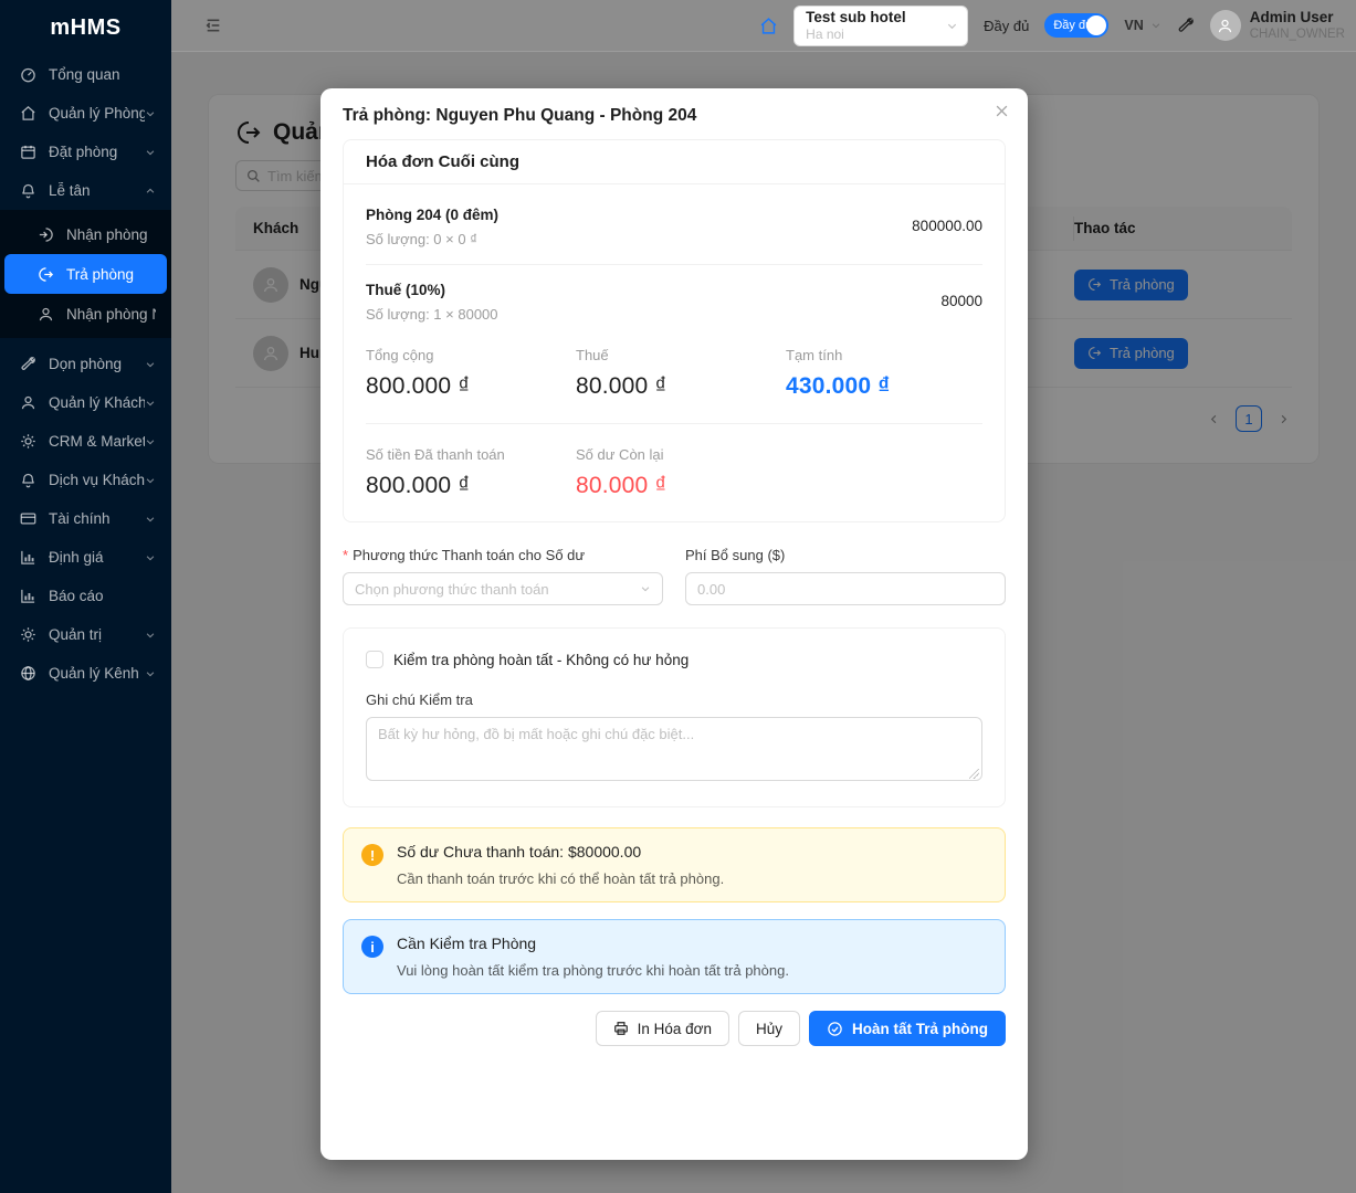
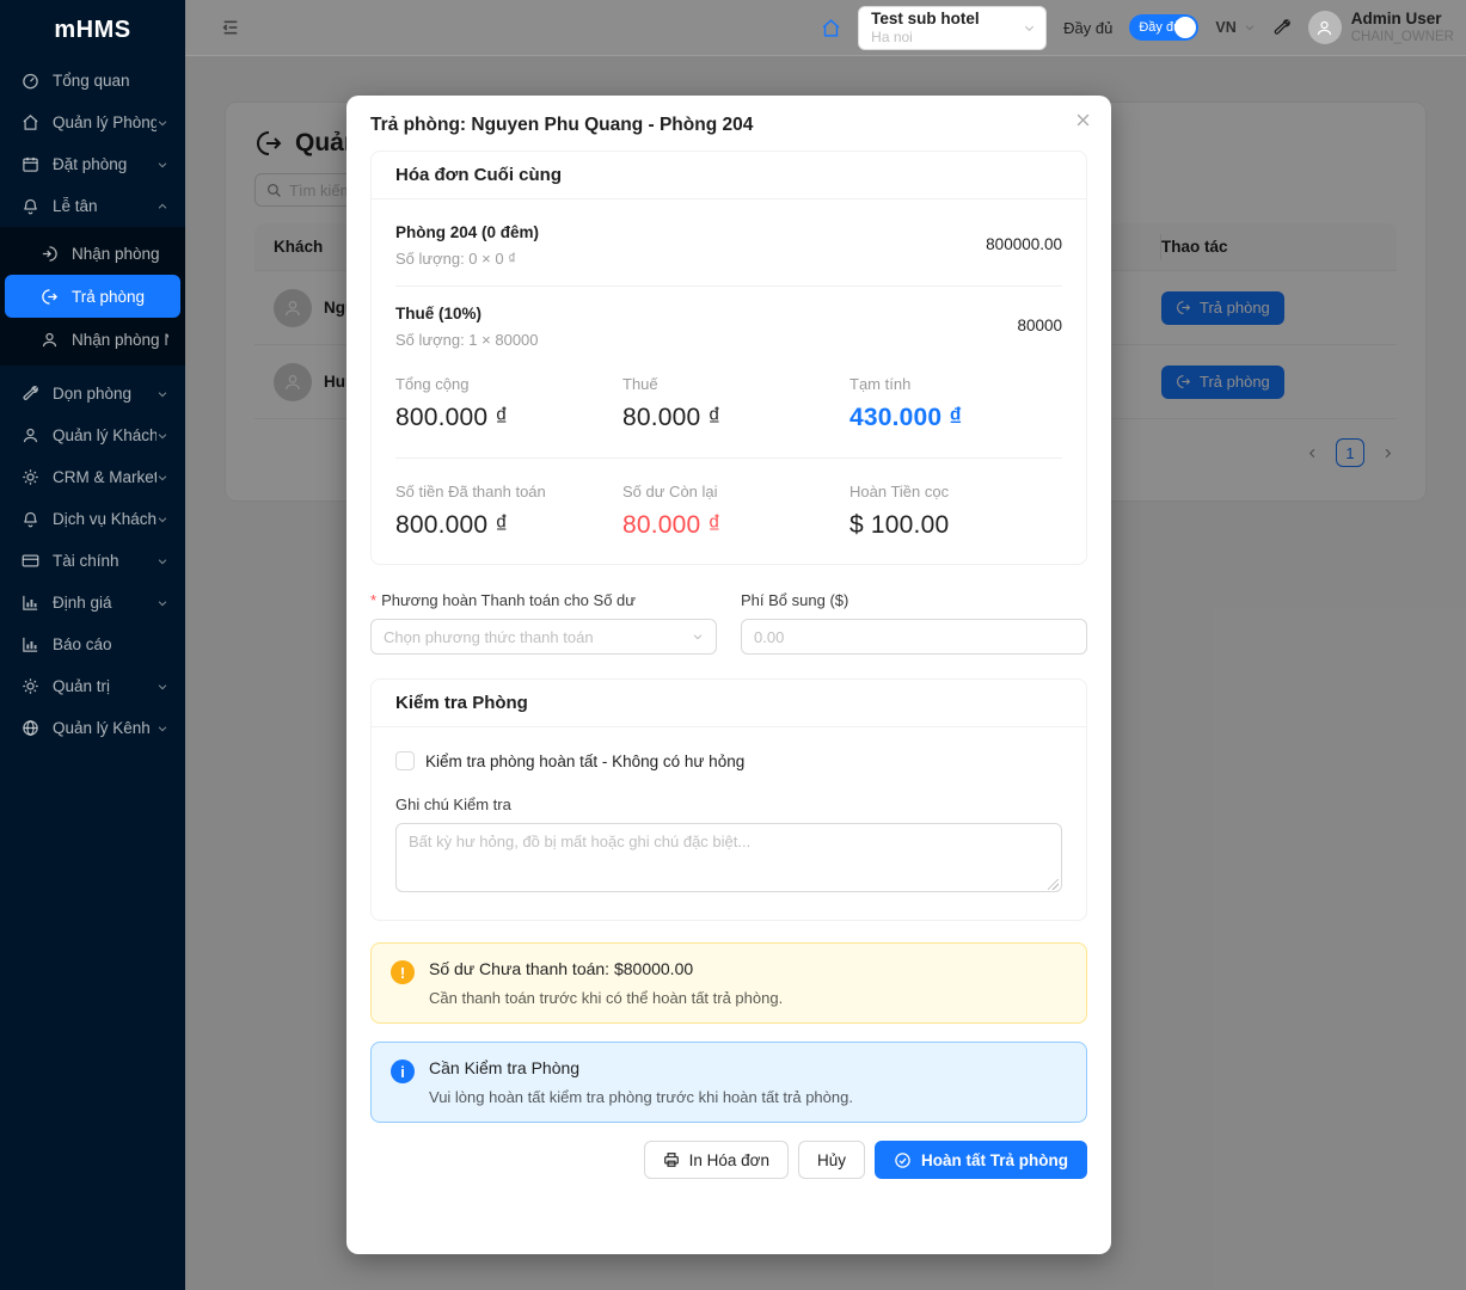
  mHMS
  Tổng quan
  Quản lý Phòng
  Đặt phòng
  Lễ tân
  Nhận phòng
  Trả phòng
  Dọn phòng
  Quản lý Khách
  CRM & Market
  Dịch vụ Khách
  Tài chính
  Định giá
  Báo cáo
  Quản trị
  Quản lý Kênh
  Test sub hotel
  Ha noi
  Đầy đủ
  Đầy đ
  VN
  Admin User
  CHAIN_OWNER
  Khách
  Thao tác
  Trả phòng
  Trả phòng
  1
  Trả phòng: Nguyen Phu Quang - Phòng 204
  Hóa đơn Cuối cùng
  Phòng 204 (0 đêm)
  Số lượng: 0 × 0 ₫
  800000.00
  Thuế (10%)
  Số lượng: 1 × 80000
  80000
  Tổng cộng
  800.000 ₫
  Thuế
  80.000 ₫
  Tạm tính
  430.000 ₫
  Số tiền Đã thanh toán
  800.000 ₫
  Số dư Còn lại
  80.000 ₫
+ Hoàn Tiền cọc
+ $ 100.00
- * Phương thức Thanh toán cho Số dư
+ * Phương hoàn Thanh toán cho Số dư
  Chọn phương thức thanh toán
  Phí Bổ sung ($)
  0.00
+ Kiểm tra Phòng
  Kiểm tra phòng hoàn tất - Không có hư hỏng
  Ghi chú Kiểm tra
  Bất kỳ hư hỏng, đồ bị mất hoặc ghi chú đặc biệt...
  !
  Số dư Chưa thanh toán: $80000.00
  Cần thanh toán trước khi có thể hoàn tất trả phòng.
  i
  Cần Kiểm tra Phòng
  Vui lòng hoàn tất kiểm tra phòng trước khi hoàn tất trả phòng.
  In Hóa đơn
  Hủy
  Hoàn tất Trả phòng
